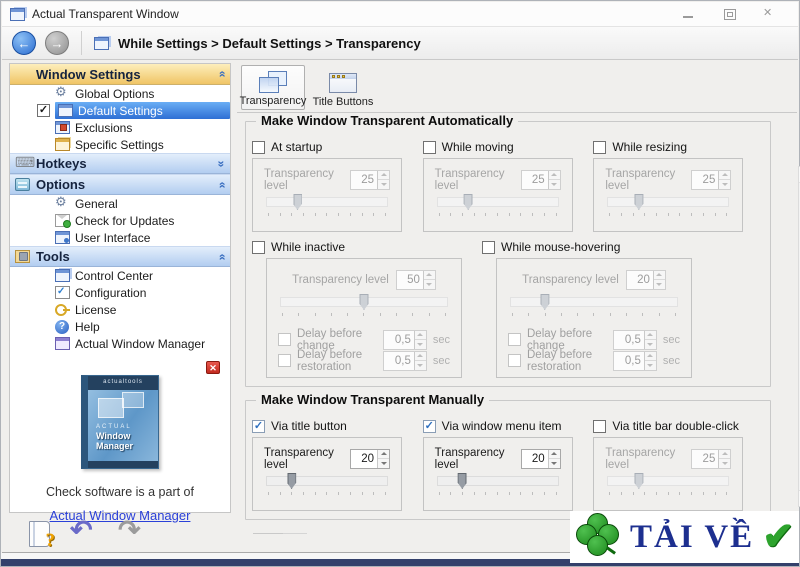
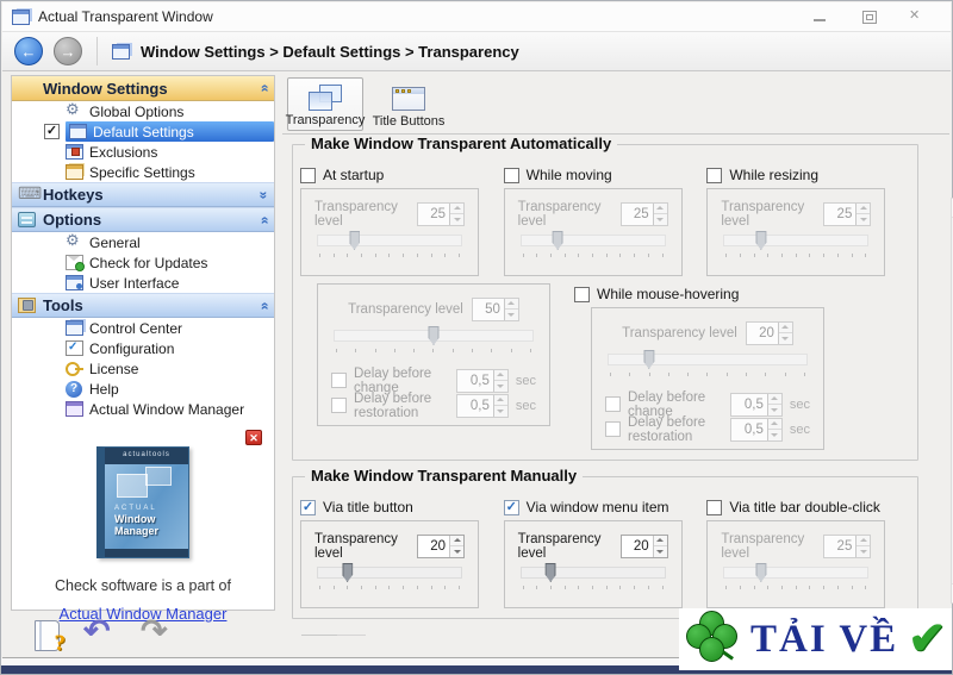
  Actual Transparent Window
  ←
  →
- While Settings > Default Settings > Transparency
+ Window Settings > Default Settings > Transparency
  Window Settings
  Global Options
  ✓
  Default Settings
  Exclusions
  Specific Settings
  Hotkeys
  Options
  General
  Check for Updates
  User Interface
  Tools
  Control Center
  Configuration
  License
  Help
  Actual Window Manager
  ✕
  Window Manager
  Check software is a part of
  Actual Window Manager
  Transparency
  Title Buttons
  Make Window Transparent Automatically
  At startup
  Transparency level
  25
  While moving
  Transparency level
  25
  While resizing
  Transparency level
  25
- While inactive
  Transparency level
  50
  Delay before change
  0,5
  sec
  Delay before restoration
  0,5
  sec
  While mouse-hovering
  Transparency level
  20
  Delay before change
  0,5
  sec
  Delay before restoration
  0,5
  sec
  Make Window Transparent Manually
  ✓
  Via title button
  Transparency level
  20
  ✓
  Via window menu item
  Transparency level
  20
  Via title bar double-click
  Transparency level
  25
  TẢI VỀ
  ✔
